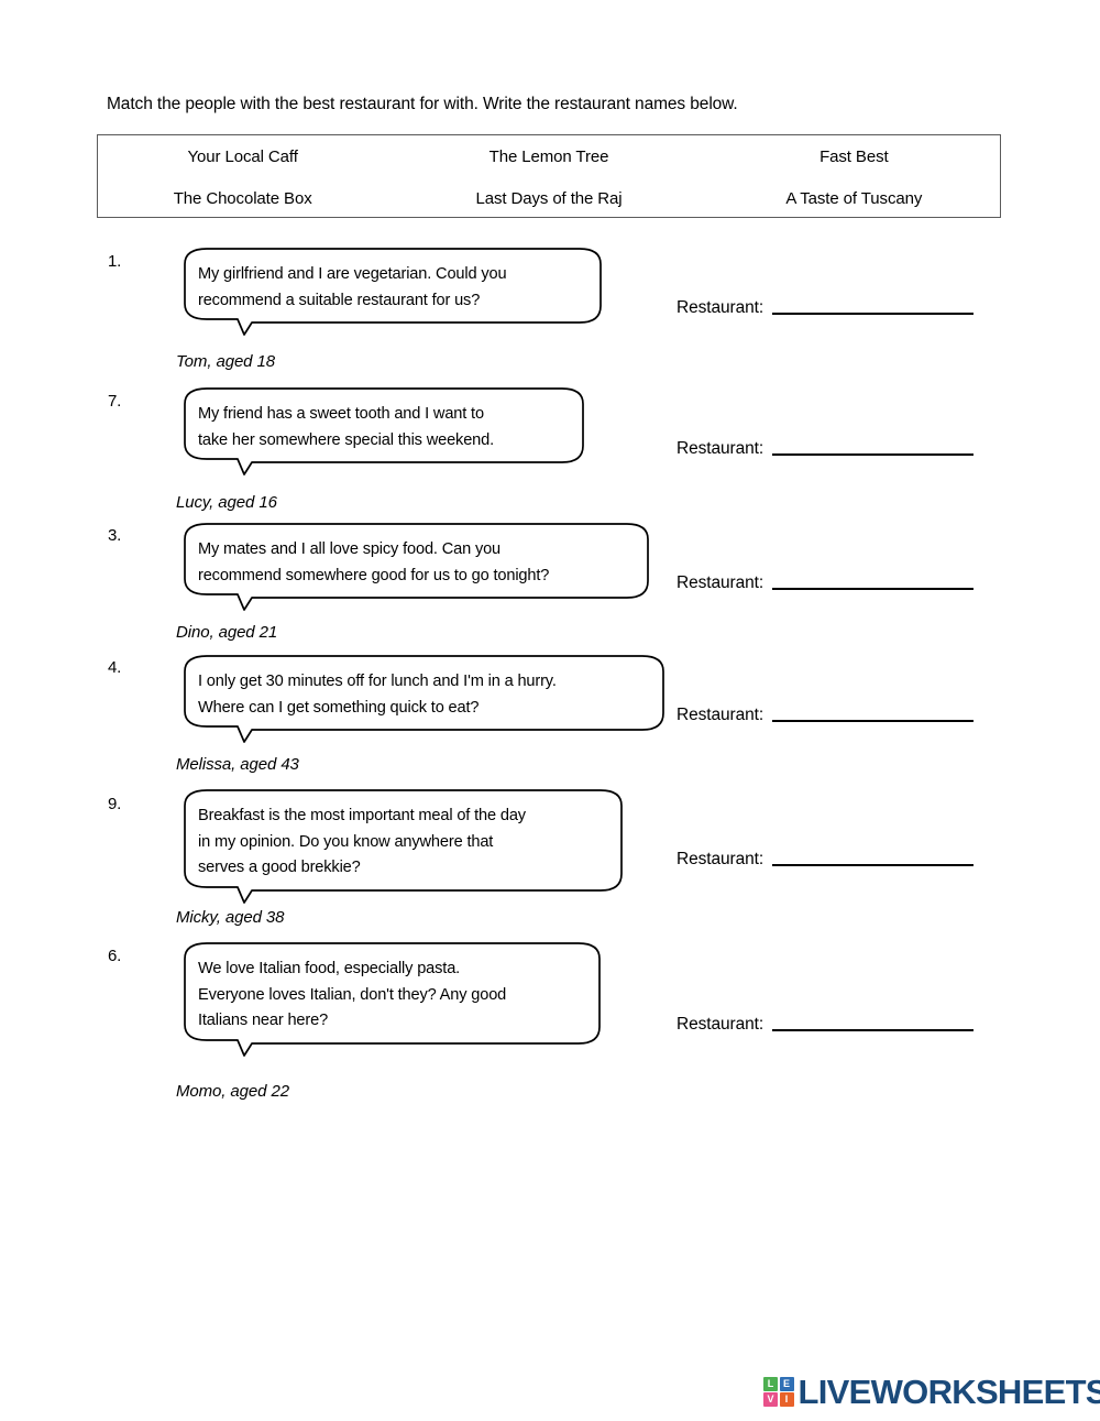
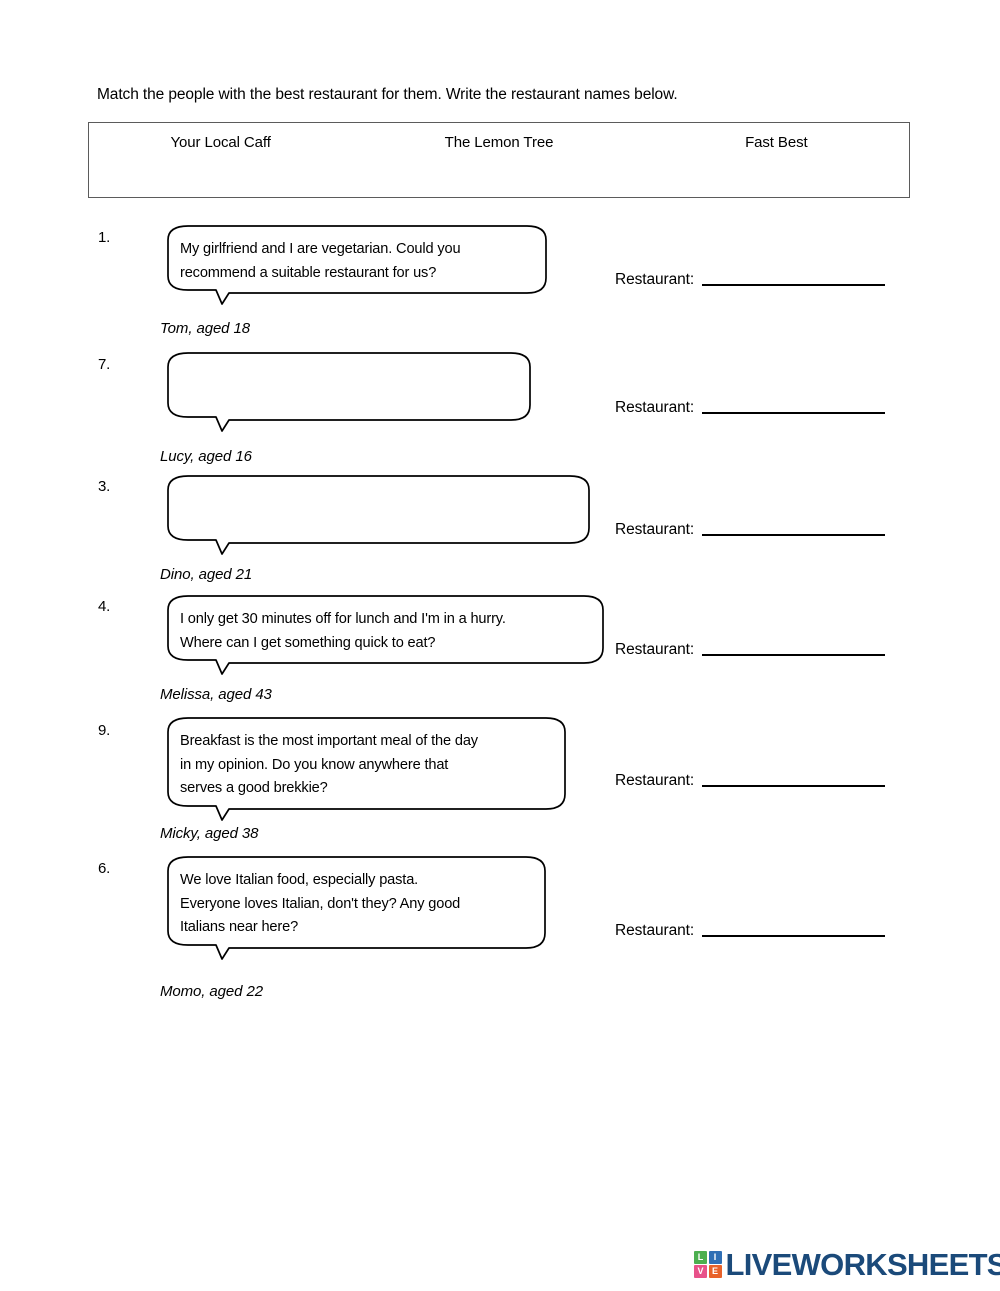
- Match the people with the best restaurant for with. Write the restaurant names below.
+ Match the people with the best restaurant for them. Write the restaurant names below.
  Your Local Caff
  The Lemon Tree
  Fast Best
- The Chocolate Box
- Last Days of the Raj
- A Taste of Tuscany
  1.
  My girlfriend and I are vegetarian. Could you
  recommend a suitable restaurant for us?
  Tom, aged 18
  Restaurant:
  7.
- My friend has a sweet tooth and I want to
- take her somewhere special this weekend.
  Lucy, aged 16
  Restaurant:
  3.
- My mates and I all love spicy food. Can you
- recommend somewhere good for us to go tonight?
  Dino, aged 21
  Restaurant:
  4.
  I only get 30 minutes off for lunch and I'm in a hurry.
  Where can I get something quick to eat?
  Melissa, aged 43
  Restaurant:
  9.
  Breakfast is the most important meal of the day
  in my opinion. Do you know anywhere that
  serves a good brekkie?
  Micky, aged 38
  Restaurant:
  6.
  We love Italian food, especially pasta.
  Everyone loves Italian, don't they? Any good
  Italians near here?
  Momo, aged 22
  Restaurant:
  L
- E
+ I
  V
- I
+ E
  LIVEWORKSHEETS
